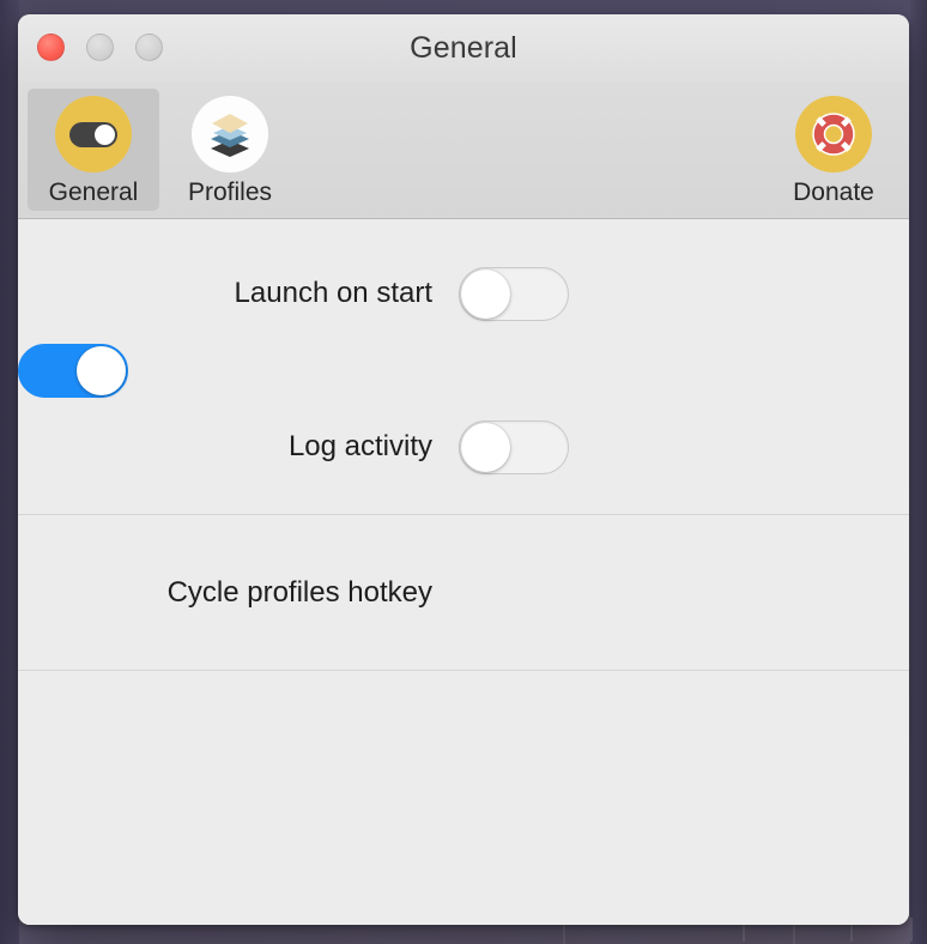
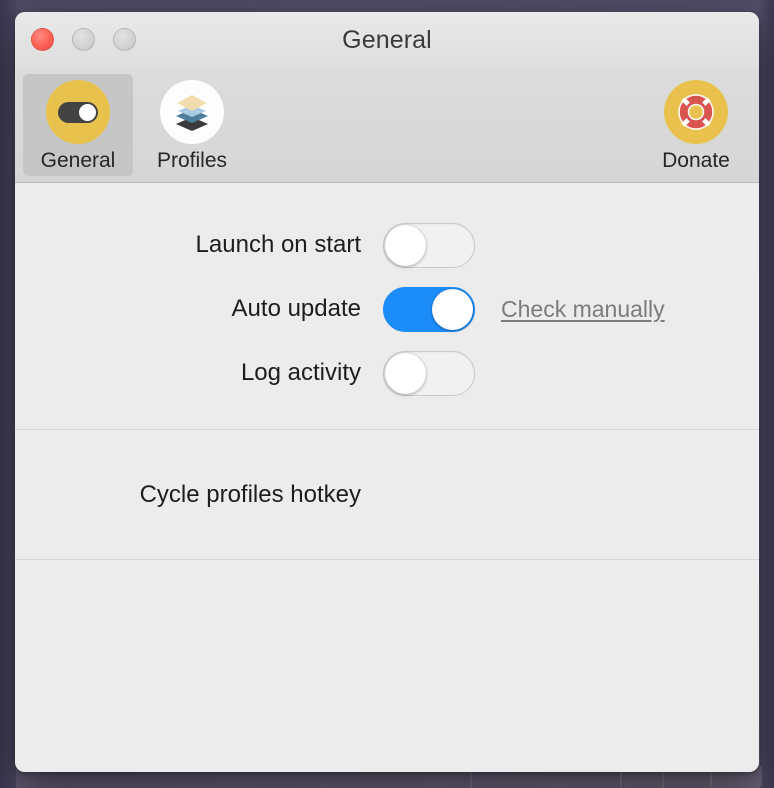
  General
  General
  Profiles
  Donate
  Launch on start
+ Auto update
+ Check manually
  Log activity
  Cycle profiles hotkey
